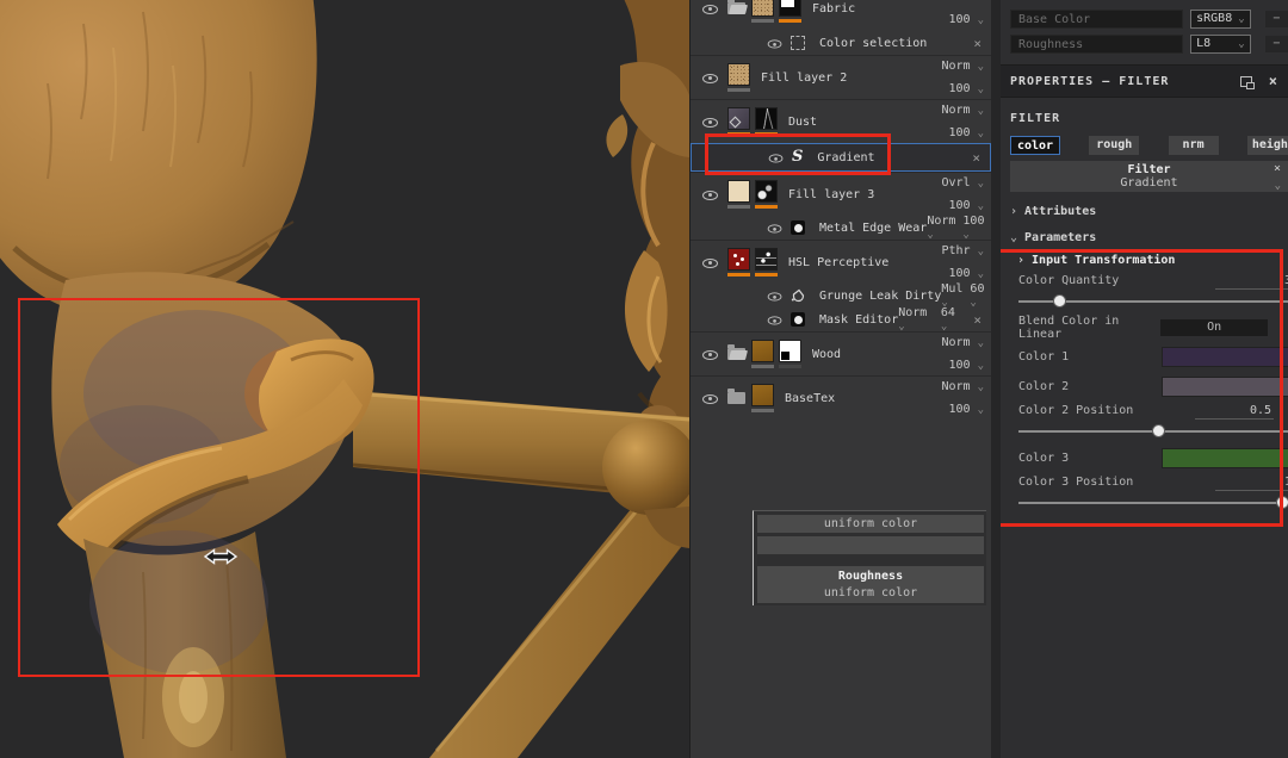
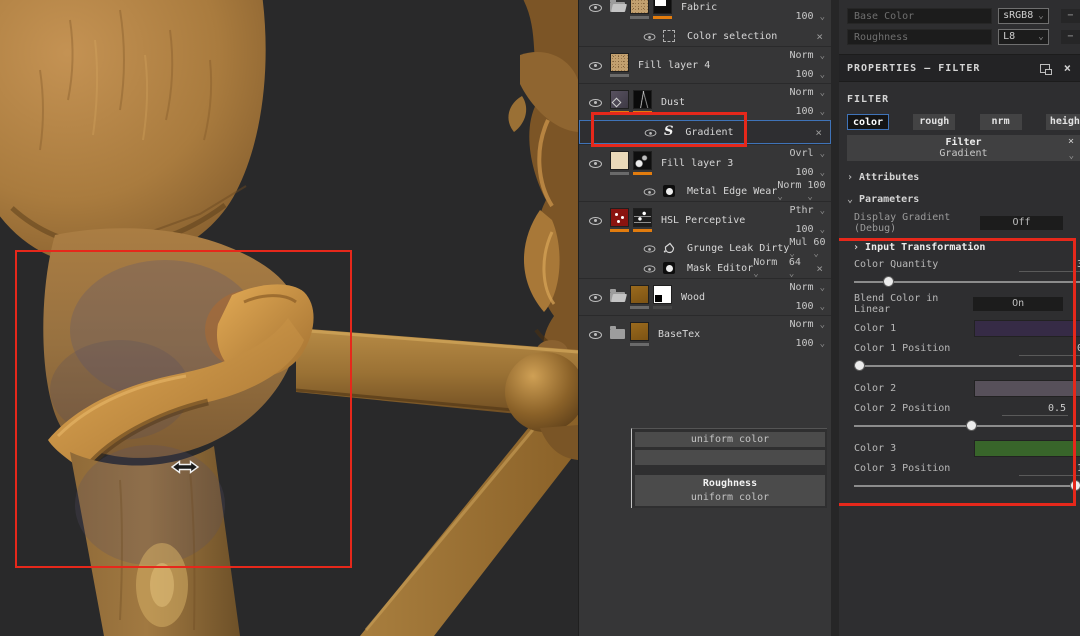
  Fabric
  100 ⌄
  Color selection
  ×
- Fill layer 2
+ Fill layer 4
  Norm ⌄
  100 ⌄
  Dust
  Norm ⌄
  100 ⌄
  S
  Gradient
  ×
  Fill layer 3
  Ovrl ⌄
  100 ⌄
  Metal Edge Wear
  Norm ⌄
  100 ⌄
  HSL Perceptive
  Pthr ⌄
  100 ⌄
  Grunge Leak Dirty
  Mul ⌄
  60 ⌄
  Mask Editor
  Norm ⌄
  64 ⌄
  ×
  Wood
  Norm ⌄
  100 ⌄
  BaseTex
  Norm ⌄
  100 ⌄
  uniform color
  Roughness
  uniform color
  Base Color
  sRGB8
  ⌄
  −
  Roughness
  L8
  ⌄
  −
  PROPERTIES — FILTER
  ×
  FILTER
  color
  rough
  nrm
  heigh
  Filter
  Gradient
  ×
  ⌄
  › Attributes
  ⌄ Parameters
+ Display Gradient (Debug)
+ Off
  › Input Transformation
  Color Quantity
  Blend Color in Linear
  On
  Color 1
+ Color 1 Position
  Color 2
  Color 2 Position
  0.5
  Color 3
  Color 3 Position
